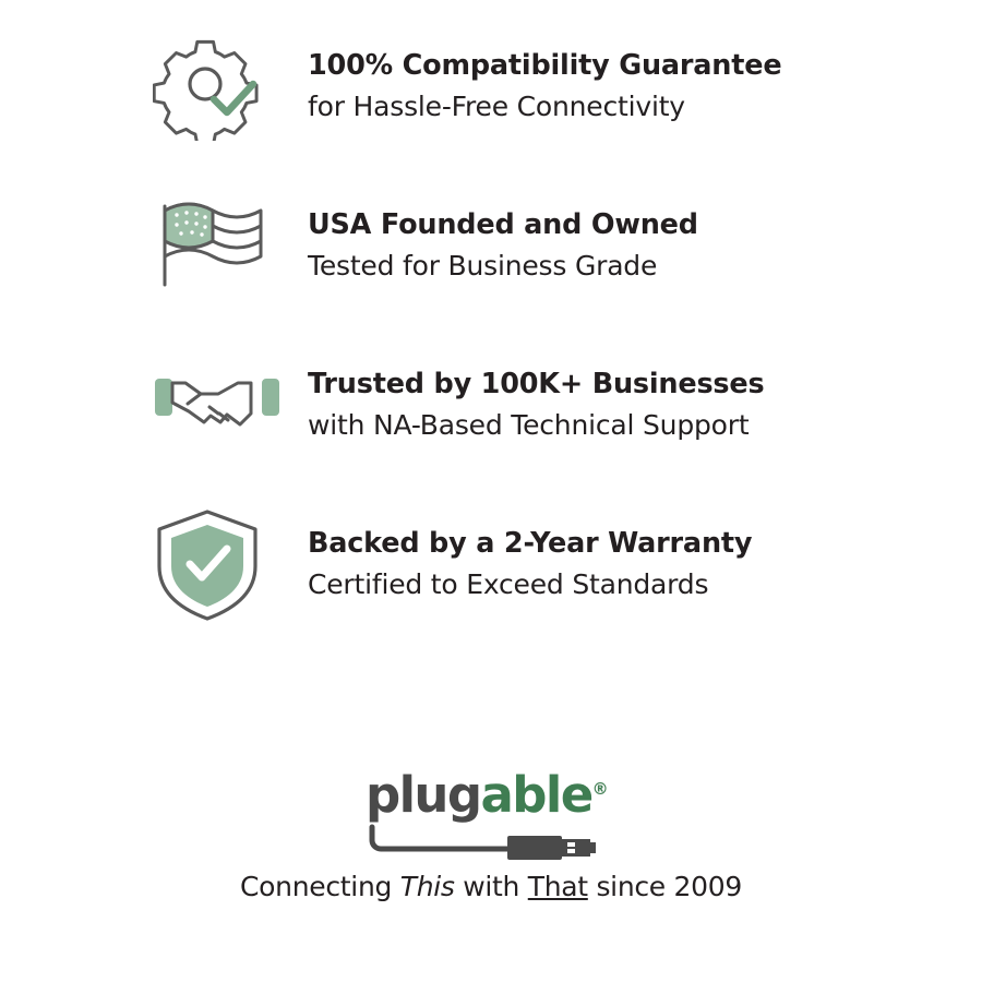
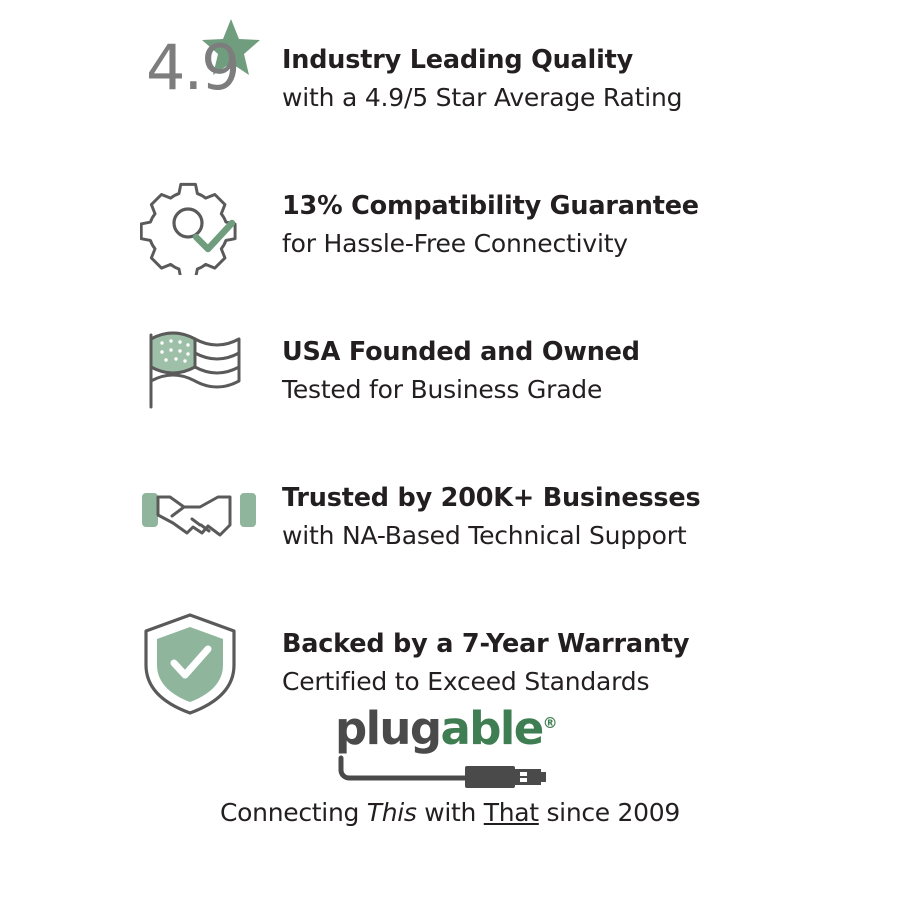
+ 4.9
+ Industry Leading Quality
+ with a 4.9/5 Star Average Rating
- 100% Compatibility Guarantee
+ 13% Compatibility Guarantee
  for Hassle-Free Connectivity
  USA Founded and Owned
  Tested for Business Grade
- Trusted by 100K+ Businesses
+ Trusted by 200K+ Businesses
  with NA-Based Technical Support
- Backed by a 2-Year Warranty
+ Backed by a 7-Year Warranty
  Certified to Exceed Standards
  plugable®
  Connecting This with That since 2009
